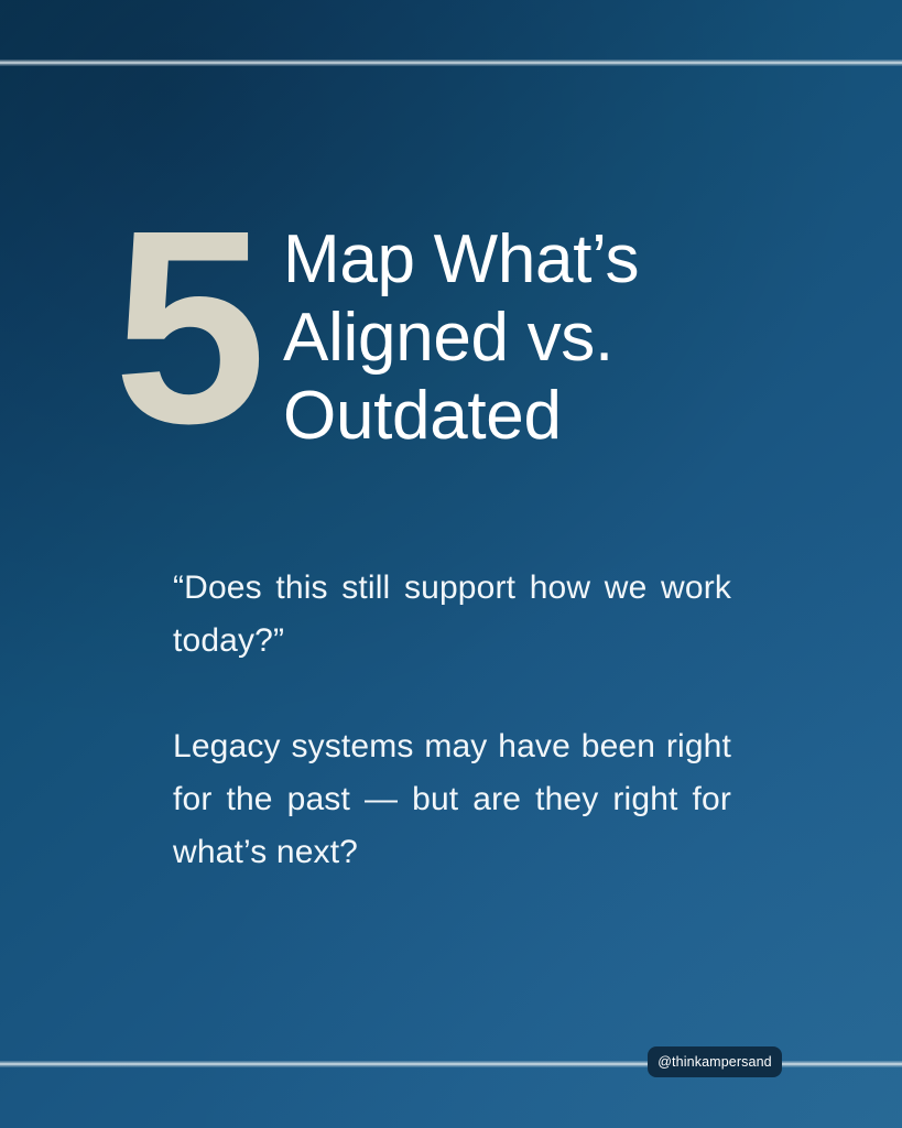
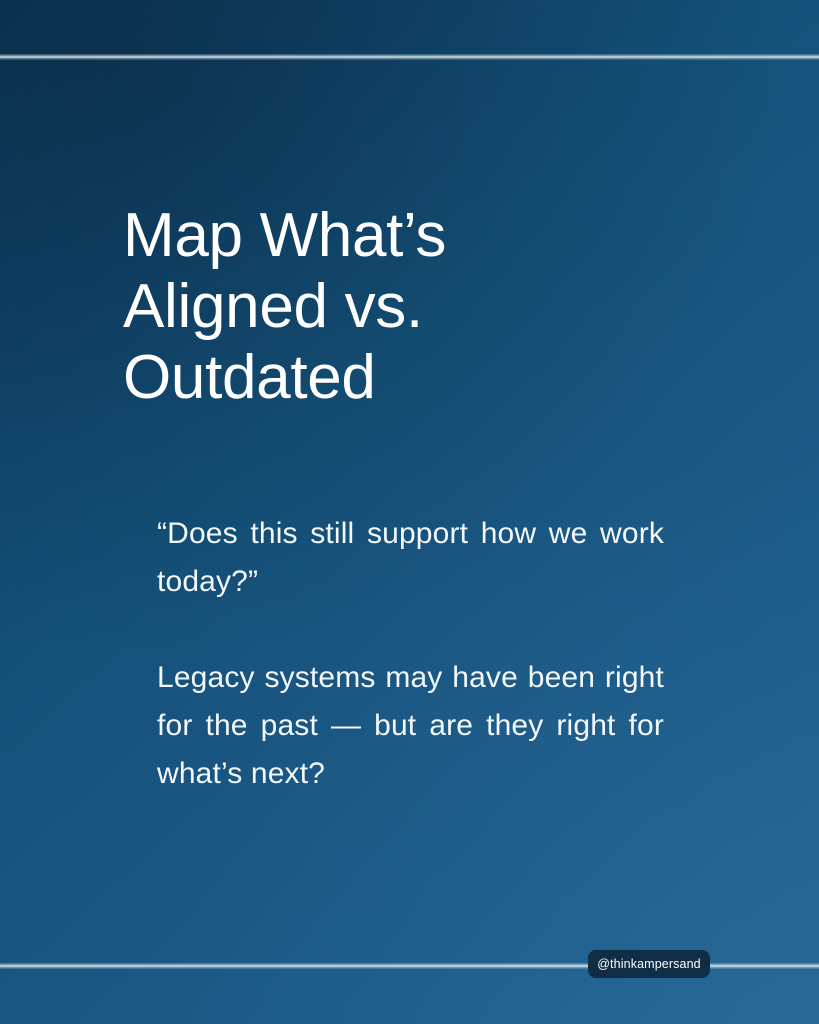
- 5
  Map What’s
  Aligned vs.
  Outdated
  “Does this still support how we work today?”
  Legacy systems may have been right for the past — but are they right for what’s next?
  @thinkampersand
